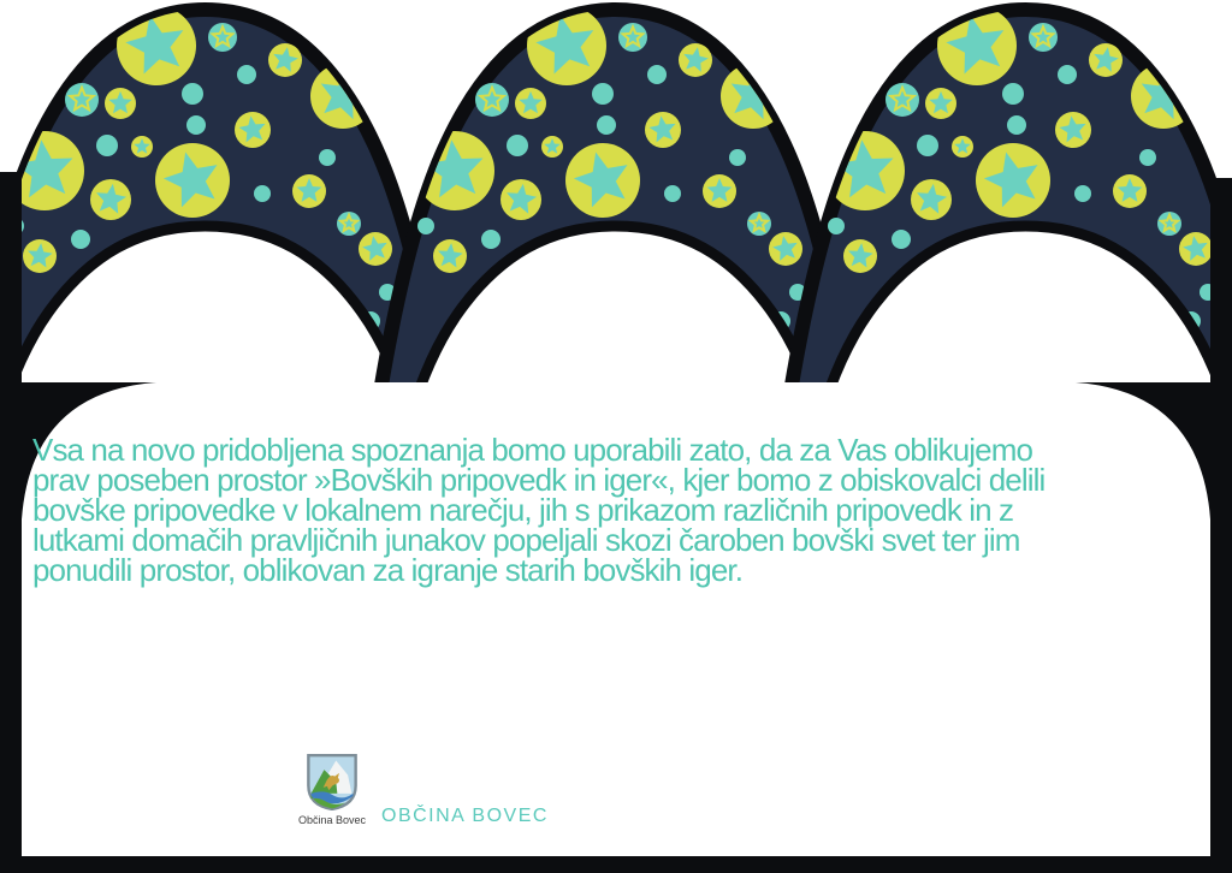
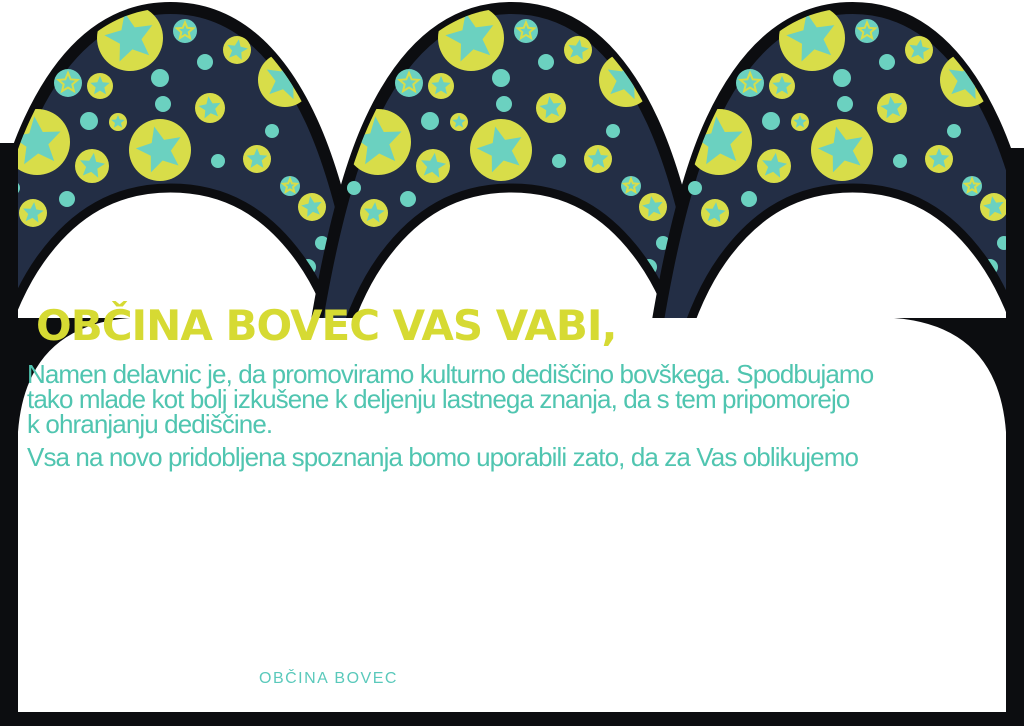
+ OBČINA BOVEC VAS VABI,
+ Namen delavnic je, da promoviramo kulturno dediščino bovškega. Spodbujamo
+ tako mlade kot bolj izkušene k deljenju lastnega znanja, da s tem pripomorejo
+ k ohranjanju dediščine.
  Vsa na novo pridobljena spoznanja bomo uporabili zato, da za Vas oblikujemo
- prav poseben prostor »Bovških pripovedk in iger«, kjer bomo z obiskovalci delili
- bovške pripovedke v lokalnem narečju, jih s prikazom različnih pripovedk in z
- lutkami domačih pravljičnih junakov popeljali skozi čaroben bovški svet ter jim
- ponudili prostor, oblikovan za igranje starih bovških iger.
- Občina Bovec
  OBČINA BOVEC
